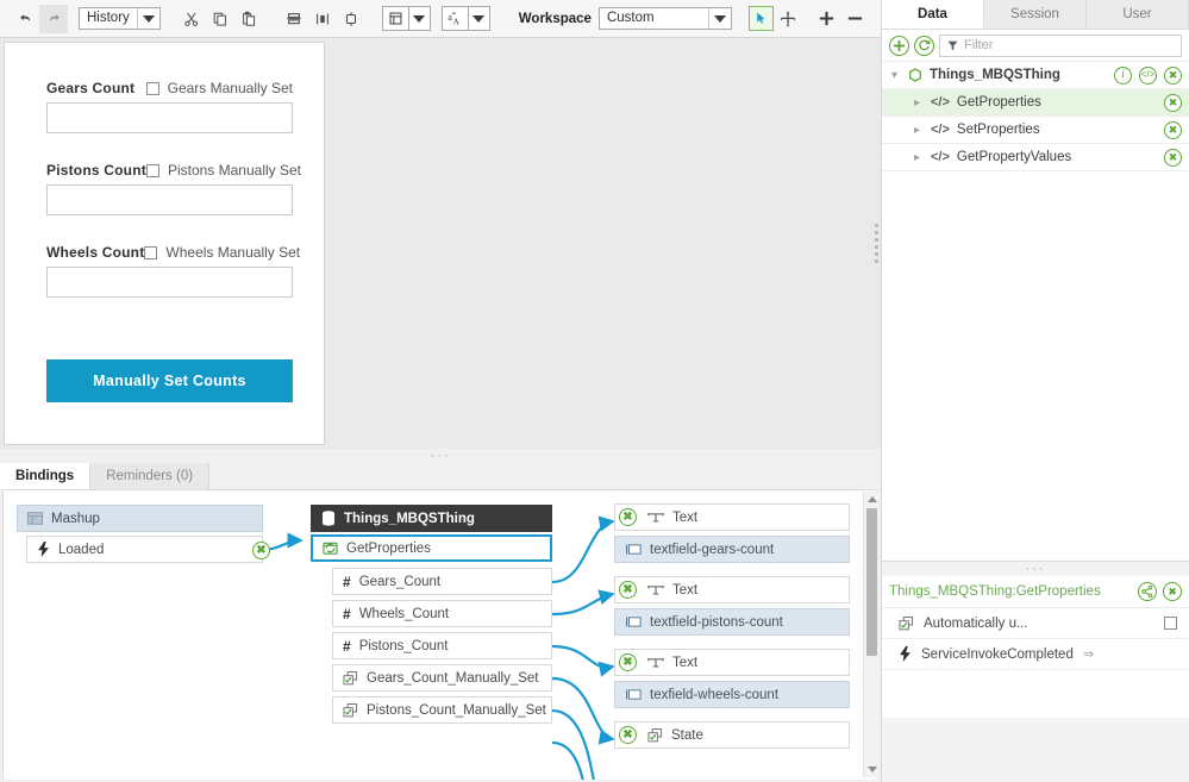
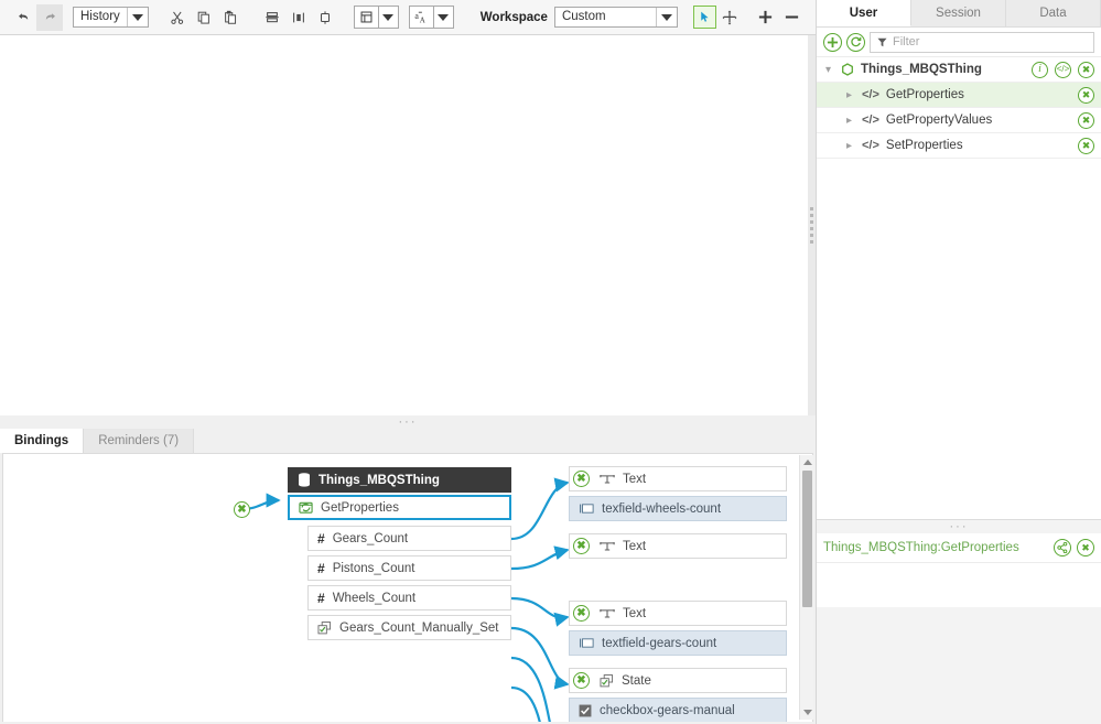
  History
  a
  Workspace
  Custom
- Gears Count
- Gears Manually Set
- Pistons Count
- Pistons Manually Set
- Wheels Count
- Wheels Manually Set
- Manually Set Counts
  ···
  Bindings
- Reminders (0)
+ Reminders (7)
- Mashup
- Loaded
  ✖
  Things_MBQSThing
  GetProperties
  #
  Gears_Count
  #
- Wheels_Count
+ Pistons_Count
  #
- Pistons_Count
+ Wheels_Count
  Gears_Count_Manually_Set
- Pistons_Count_Manually_Set
  Text
  ✖
- textfield-gears-count
+ texfield-wheels-count
  Text
  ✖
- textfield-pistons-count
  Text
  ✖
- texfield-wheels-count
+ textfield-gears-count
  State
  ✖
+ checkbox-gears-manual
- Data
+ User
  Session
- User
+ Data
  Filter
  ▾
  Things_MBQSThing
  i
  </>
  ✖
  ▸
  </>
  GetProperties
  ✖
  ▸
  </>
- SetProperties
+ GetPropertyValues
  ✖
  ▸
  </>
- GetPropertyValues
+ SetProperties
  ✖
  ···
  Things_MBQSThing:GetProperties
  ✖
- Automatically u...
- ServiceInvokeCompleted
- ⇒
